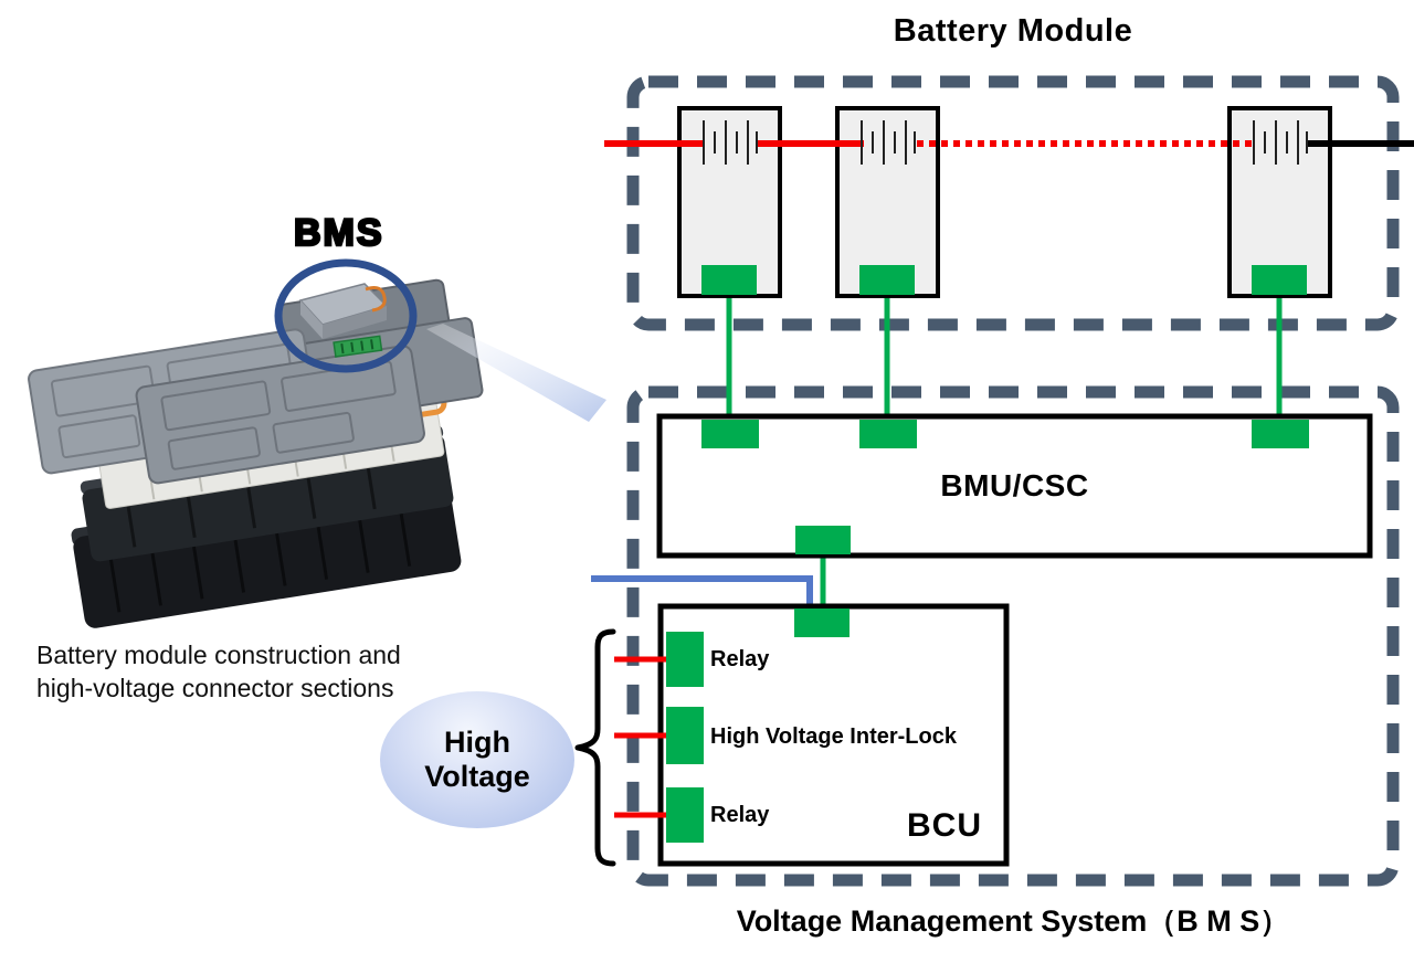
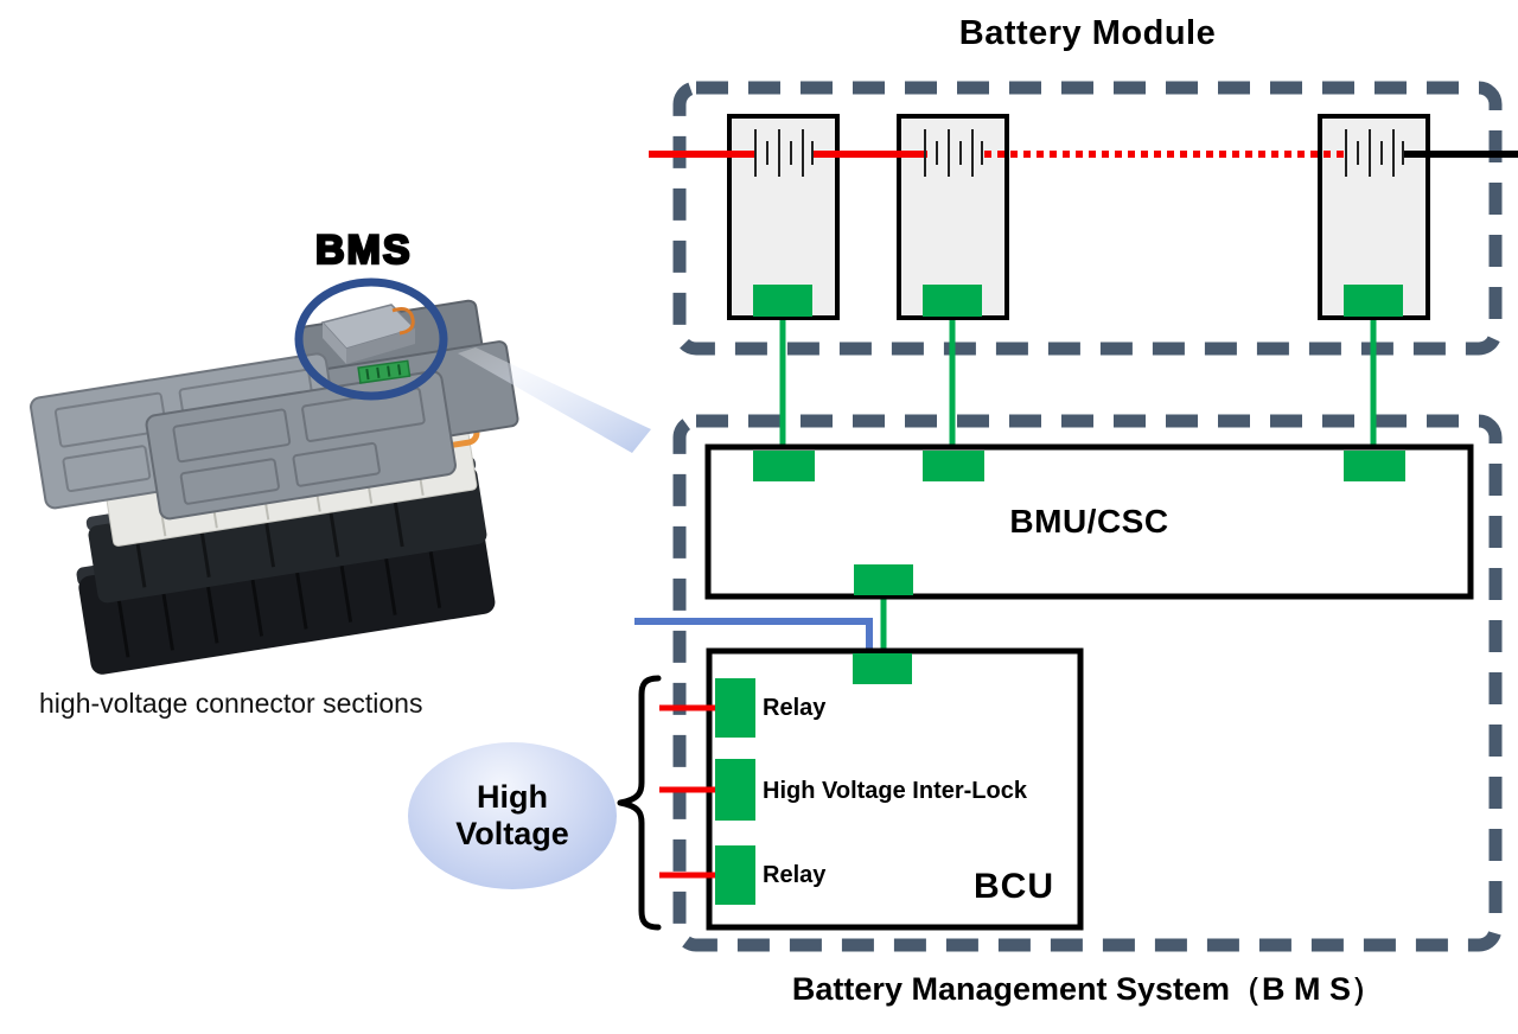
  Battery Module
  BMU/CSC
  BCU
  Relay
  High Voltage Inter-Lock
  Relay
- Voltage Management System（B M S）
+ Battery Management System（B M S）
  BMS
- Battery module construction and
  high-voltage connector sections
  High
  Voltage
